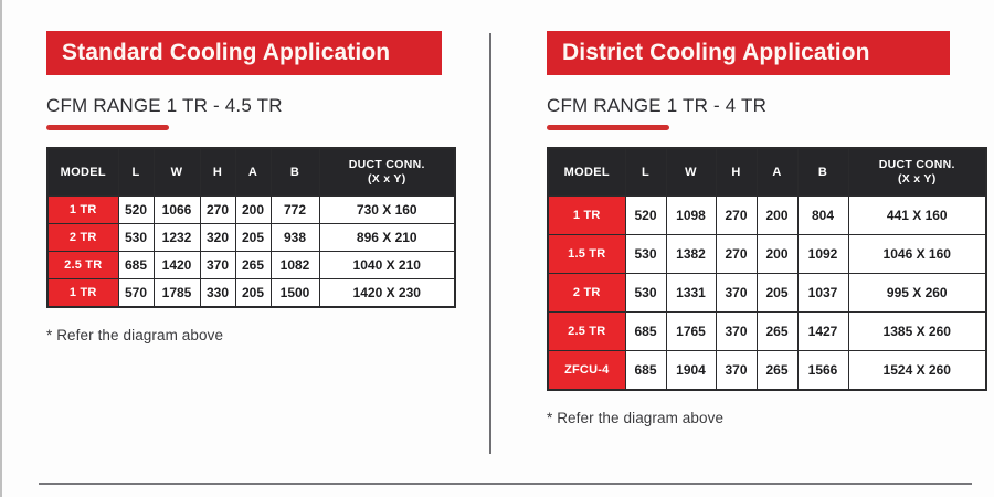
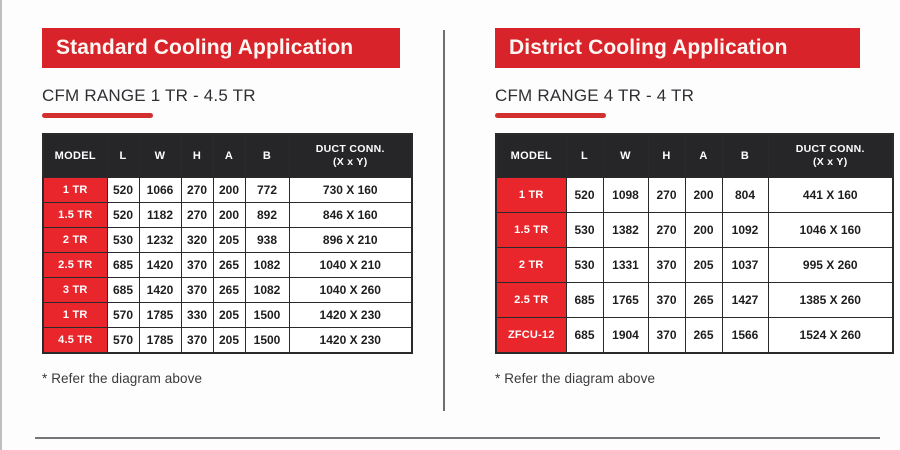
  Standard Cooling Application
  CFM RANGE 1 TR - 4.5 TR
  MODEL	L	W	H	A	B	DUCT CONN. (X x Y)
  1 TR	520	1066	270	200	772	730 X 160
+ 1.5 TR	520	1182	270	200	892	846 X 160
  2 TR	530	1232	320	205	938	896 X 210
  2.5 TR	685	1420	370	265	1082	1040 X 210
+ 3 TR	685	1420	370	265	1082	1040 X 260
  1 TR	570	1785	330	205	1500	1420 X 230
+ 4.5 TR	570	1785	370	205	1500	1420 X 230
  * Refer the diagram above
  District Cooling Application
- CFM RANGE 1 TR - 4 TR
+ CFM RANGE 4 TR - 4 TR
  MODEL	L	W	H	A	B	DUCT CONN. (X x Y)
  1 TR	520	1098	270	200	804	441 X 160
  1.5 TR	530	1382	270	200	1092	1046 X 160
  2 TR	530	1331	370	205	1037	995 X 260
  2.5 TR	685	1765	370	265	1427	1385 X 260
- ZFCU-4	685	1904	370	265	1566	1524 X 260
+ ZFCU-12	685	1904	370	265	1566	1524 X 260
  * Refer the diagram above
